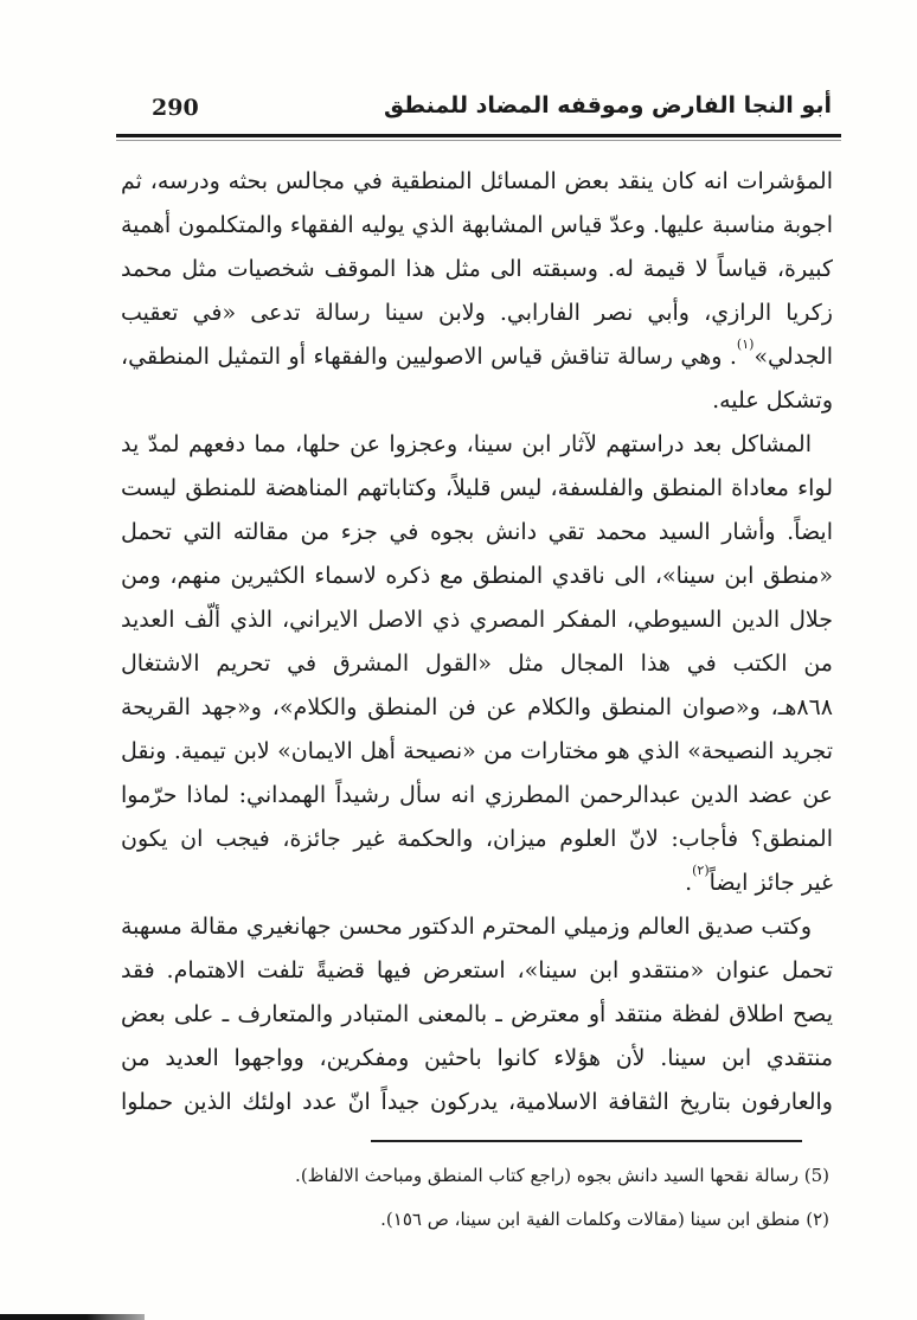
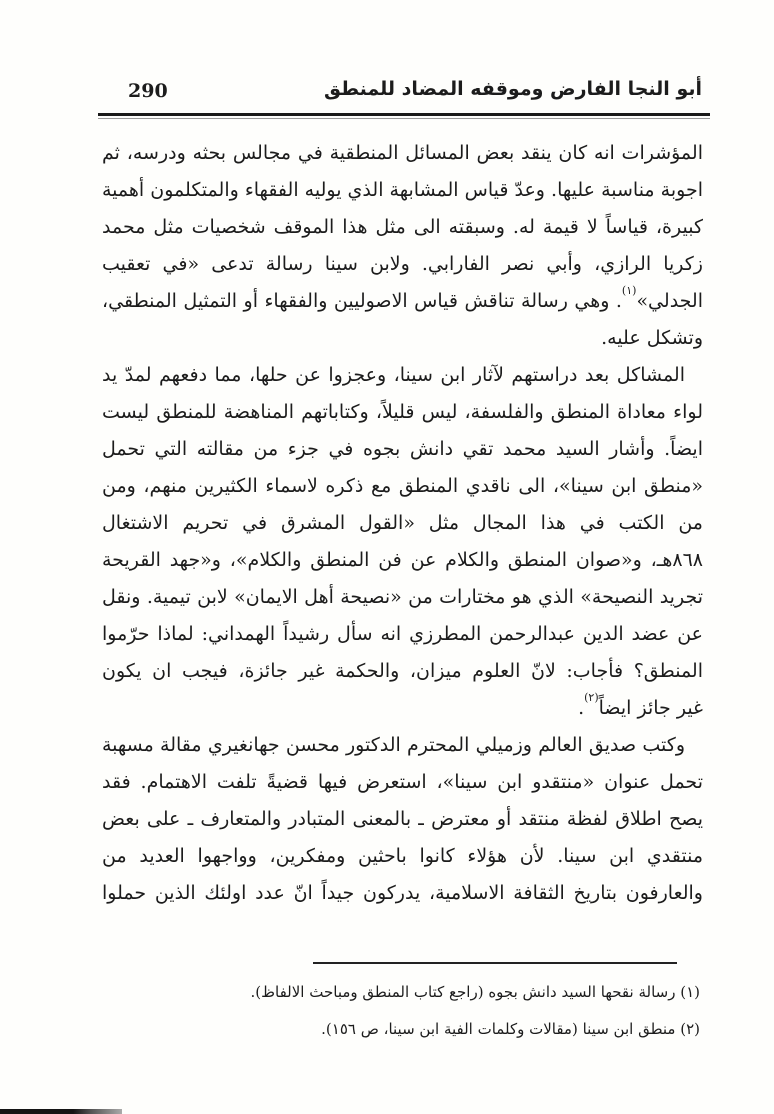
  أبو النجا الفارض وموقفه المضاد للمنطق
  290
  المؤشرات انه كان ينقد بعض المسائل المنطقية في مجالس بحثه ودرسه، ثم
  اجوبة مناسبة عليها. وعدّ قياس المشابهة الذي يوليه الفقهاء والمتكلمون أهمية
  كبيرة، قياساً لا قيمة له. وسبقته الى مثل هذا الموقف شخصيات مثل محمد
  زكريا الرازي، وأبي نصر الفارابي. ولابن سينا رسالة تدعى «في تعقيب
  الجدلي»(١). وهي رسالة تناقش قياس الاصوليين والفقهاء أو التمثيل المنطقي،
  وتشكل عليه.
  المشاكل بعد دراستهم لآثار ابن سينا، وعجزوا عن حلها، مما دفعهم لمدّ يد
  لواء معاداة المنطق والفلسفة، ليس قليلاً، وكتاباتهم المناهضة للمنطق ليست
  ايضاً. وأشار السيد محمد تقي دانش بجوه في جزء من مقالته التي تحمل
  «منطق ابن سينا»، الى ناقدي المنطق مع ذكره لاسماء الكثيرين منهم، ومن
- جلال الدين السيوطي، المفكر المصري ذي الاصل الايراني، الذي ألّف العديد
  من الكتب في هذا المجال مثل «القول المشرق في تحريم الاشتغال
  ٨٦٨هـ، و«صوان المنطق والكلام عن فن المنطق والكلام»، و«جهد القريحة
  تجريد النصيحة» الذي هو مختارات من «نصيحة أهل الايمان» لابن تيمية. ونقل
  عن عضد الدين عبدالرحمن المطرزي انه سأل رشيداً الهمداني: لماذا حرّموا
  المنطق؟ فأجاب: لانّ العلوم ميزان، والحكمة غير جائزة، فيجب ان يكون
  غير جائز ايضاً(٢).
  وكتب صديق العالم وزميلي المحترم الدكتور محسن جهانغيري مقالة مسهبة
  تحمل عنوان «منتقدو ابن سينا»، استعرض فيها قضيةً تلفت الاهتمام. فقد
  يصح اطلاق لفظة منتقد أو معترض ـ بالمعنى المتبادر والمتعارف ـ على بعض
  منتقدي ابن سينا. لأن هؤلاء كانوا باحثين ومفكرين، وواجهوا العديد من
  والعارفون بتاريخ الثقافة الاسلامية، يدركون جيداً انّ عدد اولئك الذين حملوا
- (5) رسالة نقحها السيد دانش بجوه (راجع كتاب المنطق ومباحث الالفاظ).
+ (١) رسالة نقحها السيد دانش بجوه (راجع كتاب المنطق ومباحث الالفاظ).
  (٢) منطق ابن سينا (مقالات وكلمات الفية ابن سينا، ص ١٥٦).
